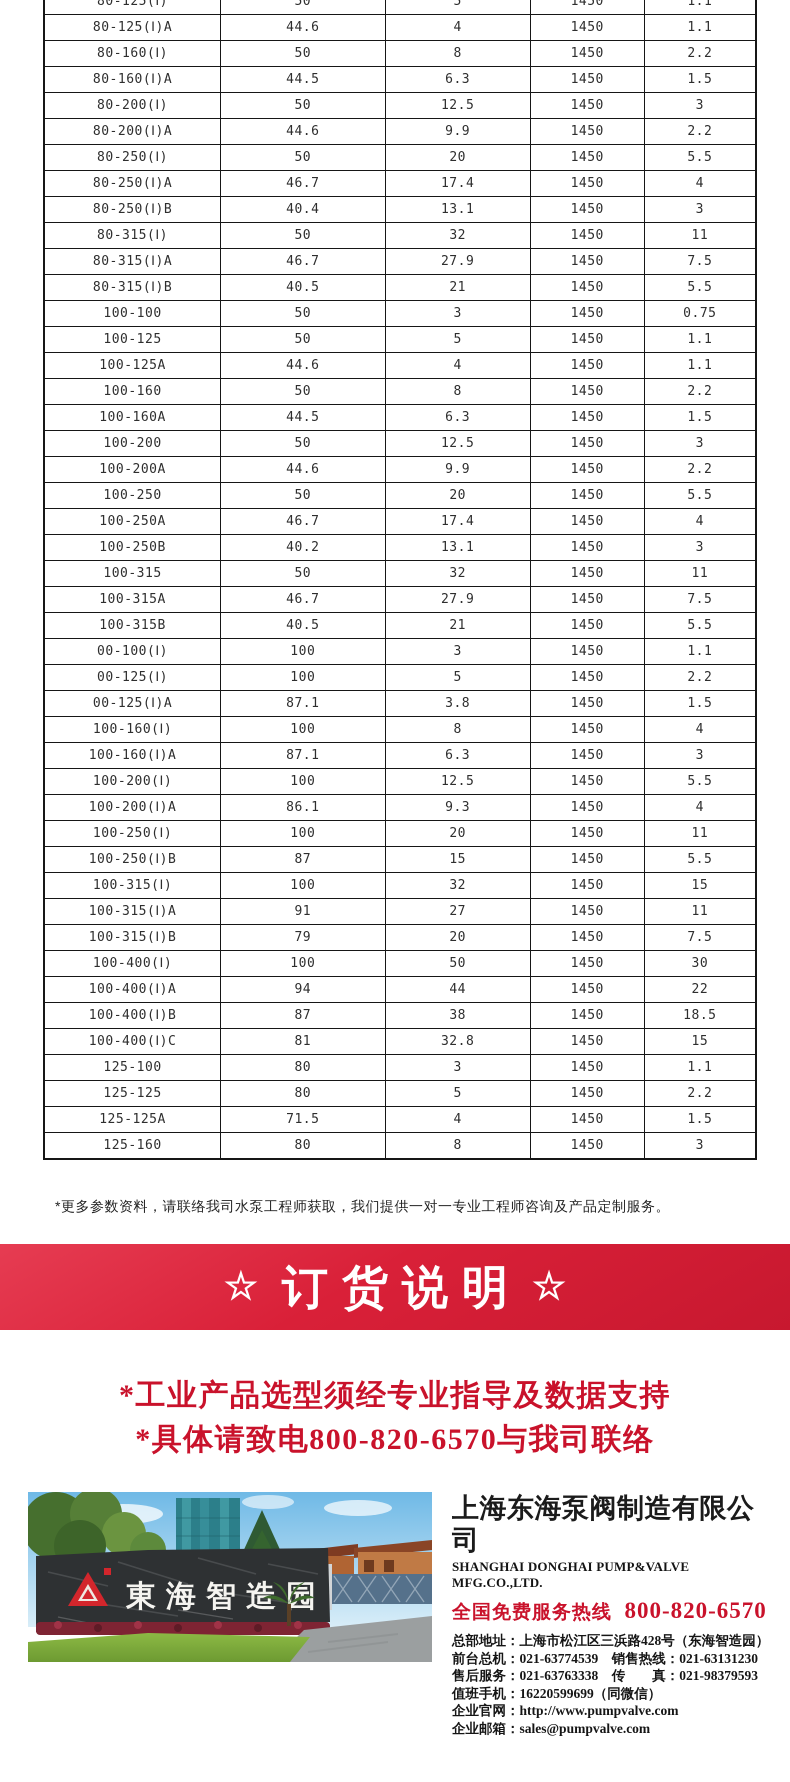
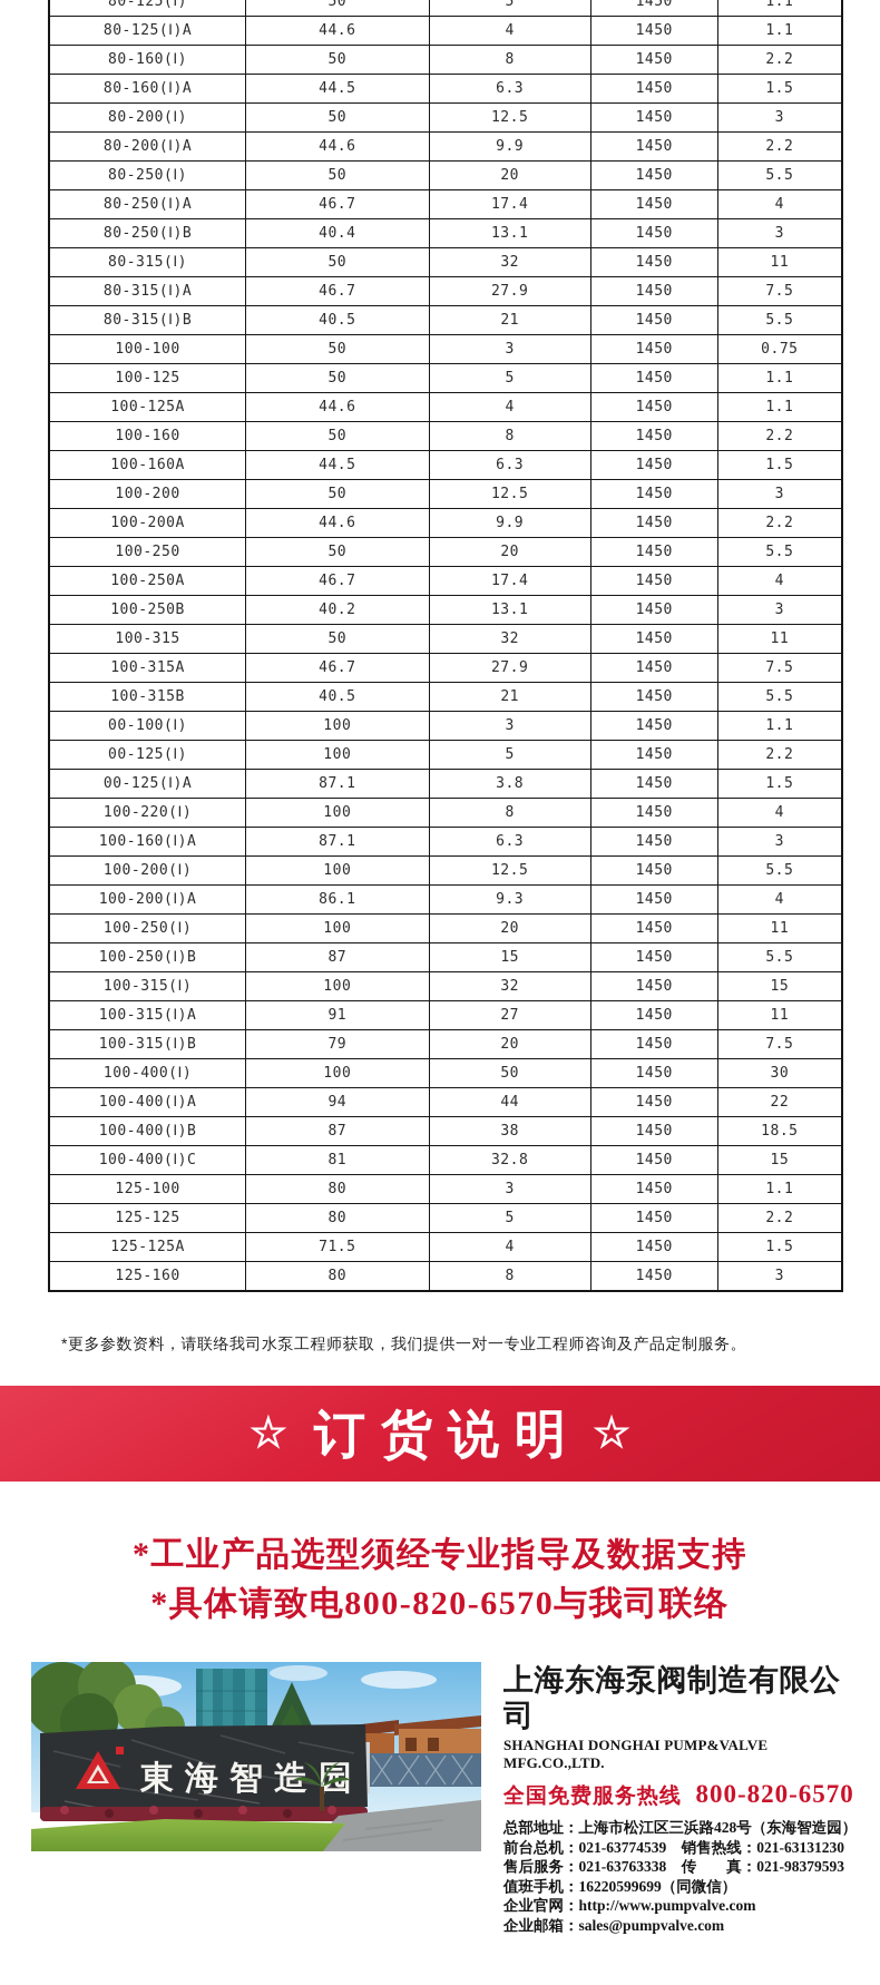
  80-125(Ⅰ)	50	5	1450	1.1
  80-125(Ⅰ)A	44.6	4	1450	1.1
  80-160(Ⅰ)	50	8	1450	2.2
  80-160(Ⅰ)A	44.5	6.3	1450	1.5
  80-200(Ⅰ)	50	12.5	1450	3
  80-200(Ⅰ)A	44.6	9.9	1450	2.2
  80-250(Ⅰ)	50	20	1450	5.5
  80-250(Ⅰ)A	46.7	17.4	1450	4
  80-250(Ⅰ)B	40.4	13.1	1450	3
  80-315(Ⅰ)	50	32	1450	11
  80-315(Ⅰ)A	46.7	27.9	1450	7.5
  80-315(Ⅰ)B	40.5	21	1450	5.5
  100-100	50	3	1450	0.75
  100-125	50	5	1450	1.1
  100-125A	44.6	4	1450	1.1
  100-160	50	8	1450	2.2
  100-160A	44.5	6.3	1450	1.5
  100-200	50	12.5	1450	3
  100-200A	44.6	9.9	1450	2.2
  100-250	50	20	1450	5.5
  100-250A	46.7	17.4	1450	4
  100-250B	40.2	13.1	1450	3
  100-315	50	32	1450	11
  100-315A	46.7	27.9	1450	7.5
  100-315B	40.5	21	1450	5.5
  00-100(Ⅰ)	100	3	1450	1.1
  00-125(Ⅰ)	100	5	1450	2.2
  00-125(Ⅰ)A	87.1	3.8	1450	1.5
- 100-160(Ⅰ)	100	8	1450	4
+ 100-220(Ⅰ)	100	8	1450	4
  100-160(Ⅰ)A	87.1	6.3	1450	3
  100-200(Ⅰ)	100	12.5	1450	5.5
  100-200(Ⅰ)A	86.1	9.3	1450	4
  100-250(Ⅰ)	100	20	1450	11
  100-250(Ⅰ)B	87	15	1450	5.5
  100-315(Ⅰ)	100	32	1450	15
  100-315(Ⅰ)A	91	27	1450	11
  100-315(Ⅰ)B	79	20	1450	7.5
  100-400(Ⅰ)	100	50	1450	30
  100-400(Ⅰ)A	94	44	1450	22
  100-400(Ⅰ)B	87	38	1450	18.5
  100-400(Ⅰ)C	81	32.8	1450	15
  125-100	80	3	1450	1.1
  125-125	80	5	1450	2.2
  125-125A	71.5	4	1450	1.5
  125-160	80	8	1450	3
  *更多参数资料，请联络我司水泵工程师获取，我们提供一对一专业工程师咨询及产品定制服务。
  ☆
  订货说明
  ☆
  *工业产品选型须经专业指导及数据支持
  *具体请致电800-820-6570与我司联络
  上海东海泵阀制造有限公司
  SHANGHAI DONGHAI PUMP&VALVE MFG.CO.,LTD.
  全国免费服务热线 800-820-6570
  总部地址：上海市松江区三浜路428号（东海智造园）
  前台总机：021-63774539 销售热线：021-63131230
  售后服务：021-63763338 传 真：021-98379593
  值班手机：16220599699（同微信）
  企业官网：http://www.pumpvalve.com
  企业邮箱：sales@pumpvalve.com
